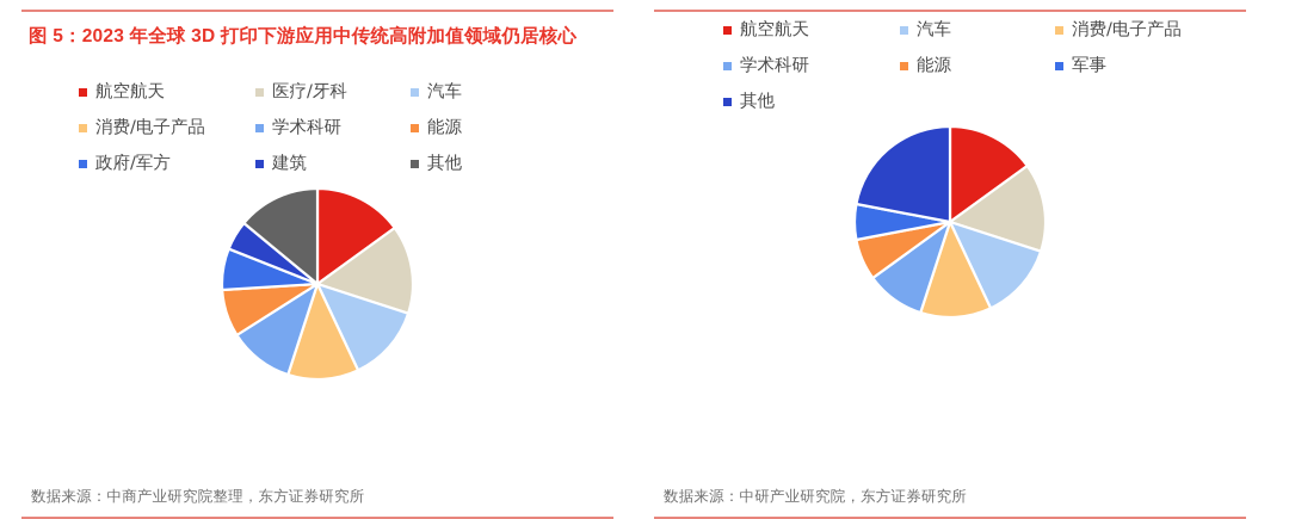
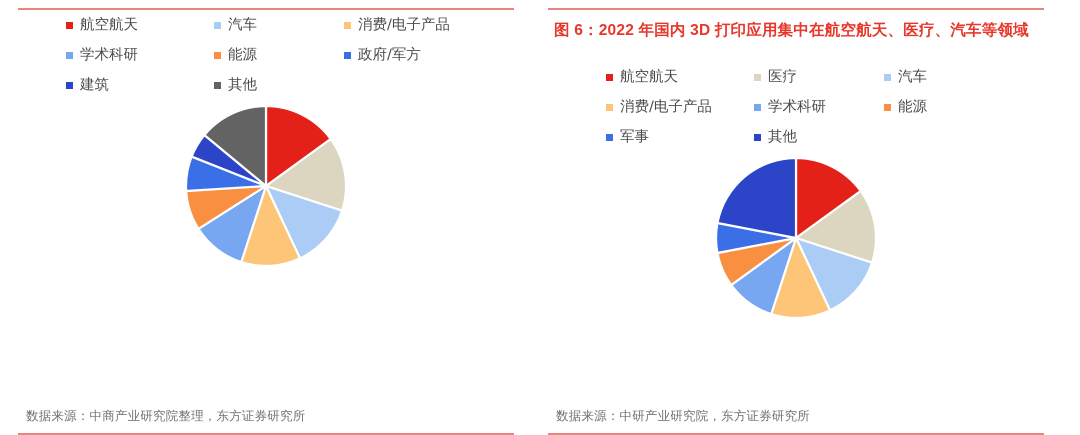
- 图 5：2023 年全球 3D 打印下游应用中传统高附加值领域仍居核心
  航空航天
- 医疗/牙科
  汽车
  消费/电子产品
  学术科研
  能源
  政府/军方
  建筑
  其他
  数据来源：中商产业研究院整理，东方证券研究所
+ 图 6：2022 年国内 3D 打印应用集中在航空航天、医疗、汽车等领域
  航空航天
+ 医疗
  汽车
  消费/电子产品
  学术科研
  能源
  军事
  其他
  数据来源：中研产业研究院，东方证券研究所
